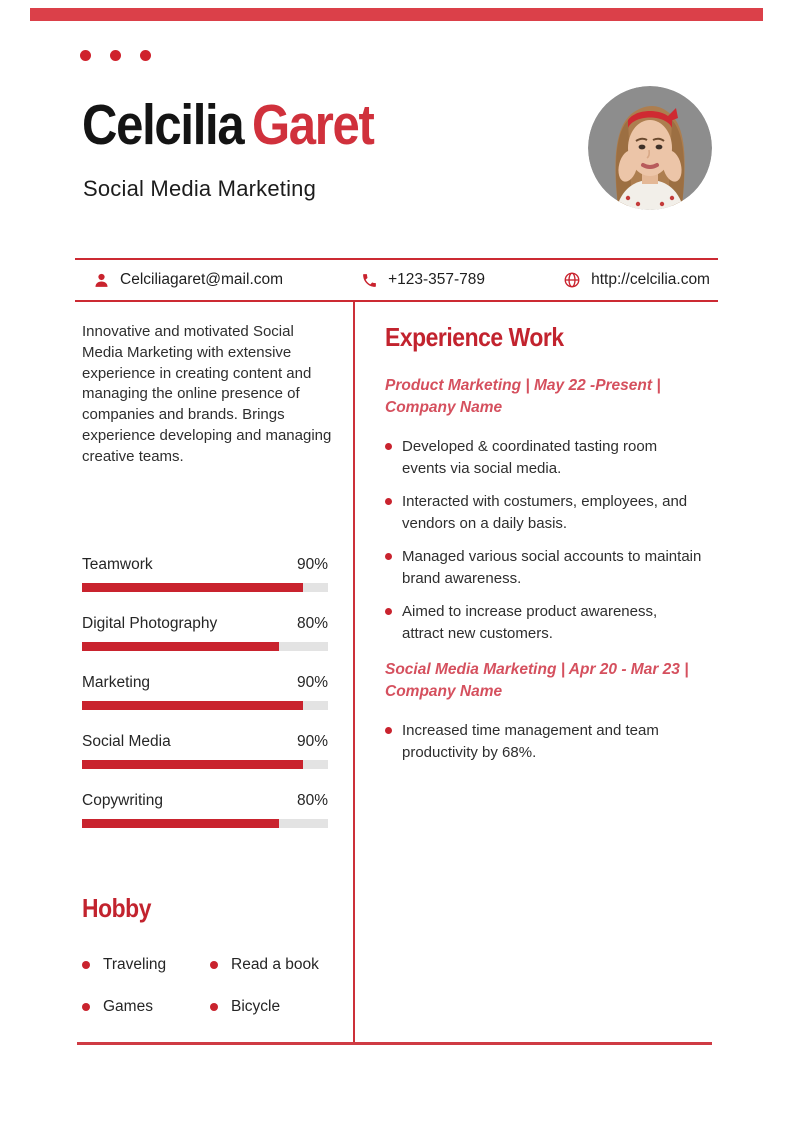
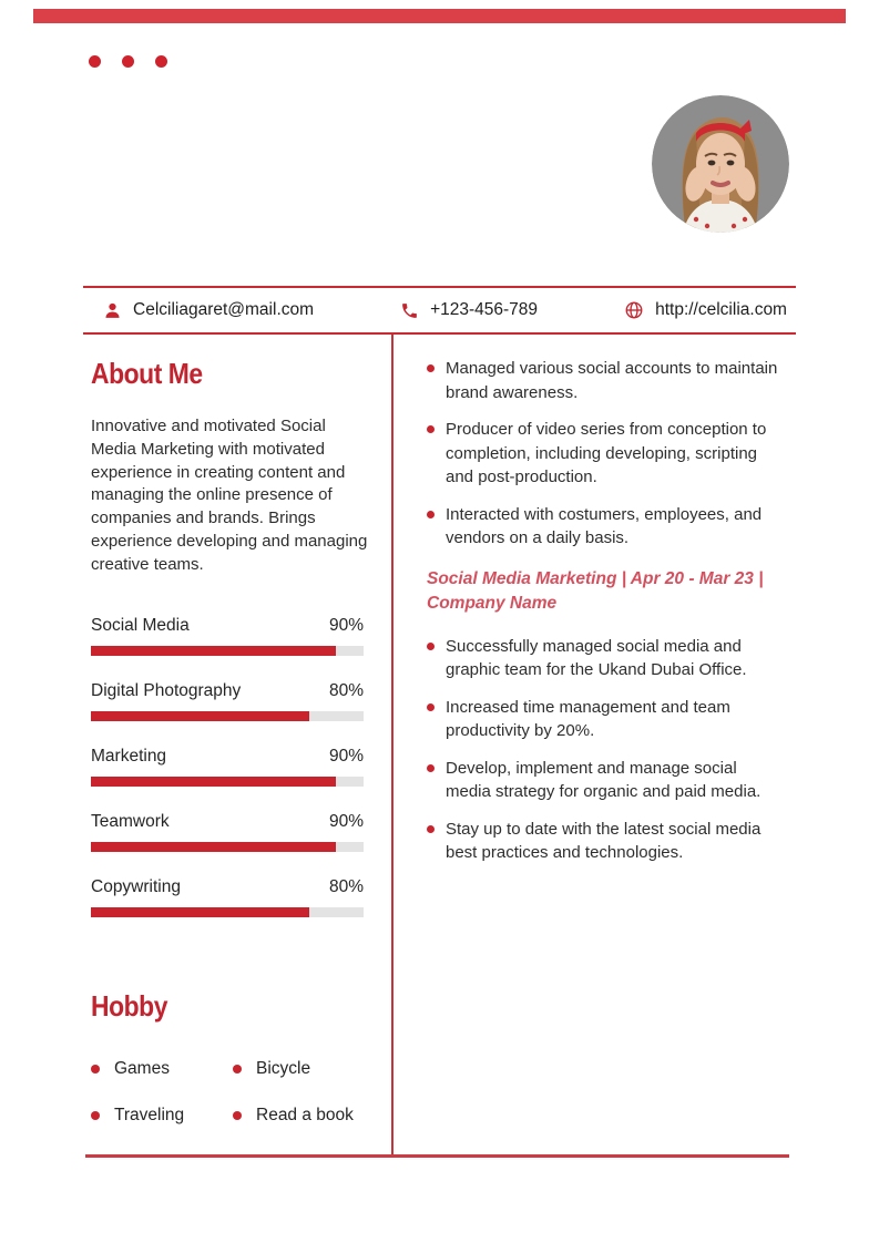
- Celcilia Garet
- Social Media Marketing
  Celciliagaret@mail.com
- +123-357-789
+ +123-456-789
  http://celcilia.com
+ About Me
- Innovative and motivated Social Media Marketing with extensive experience in creating content and managing the online presence of companies and brands. Brings experience developing and managing creative teams.
+ Innovative and motivated Social Media Marketing with motivated experience in creating content and managing the online presence of companies and brands. Brings experience developing and managing creative teams.
- Teamwork
+ Social Media
  90%
  Digital Photography
  80%
  Marketing
  90%
- Social Media
+ Teamwork
  90%
  Copywriting
  80%
  Hobby
- Traveling
+ Games
- Read a book
+ Bicycle
- Games
+ Traveling
- Bicycle
+ Read a book
- Experience Work
- Product Marketing | May 22 -Present | Company Name
- Developed & coordinated tasting room events via social media.
- Interacted with costumers, employees, and vendors on a daily basis.
+ Managed various social accounts to maintain brand awareness.
+ Producer of video series from conception to completion, including developing, scripting and post-production.
- Managed various social accounts to maintain brand awareness.
+ Interacted with costumers, employees, and vendors on a daily basis.
- Aimed to increase product awareness, attract new customers.
  Social Media Marketing | Apr 20 - Mar 23 | Company Name
+ Successfully managed social media and graphic team for the Ukand Dubai Office.
- Increased time management and team productivity by 68%.
+ Increased time management and team productivity by 20%.
+ Develop, implement and manage social media strategy for organic and paid media.
+ Stay up to date with the latest social media best practices and technologies.
